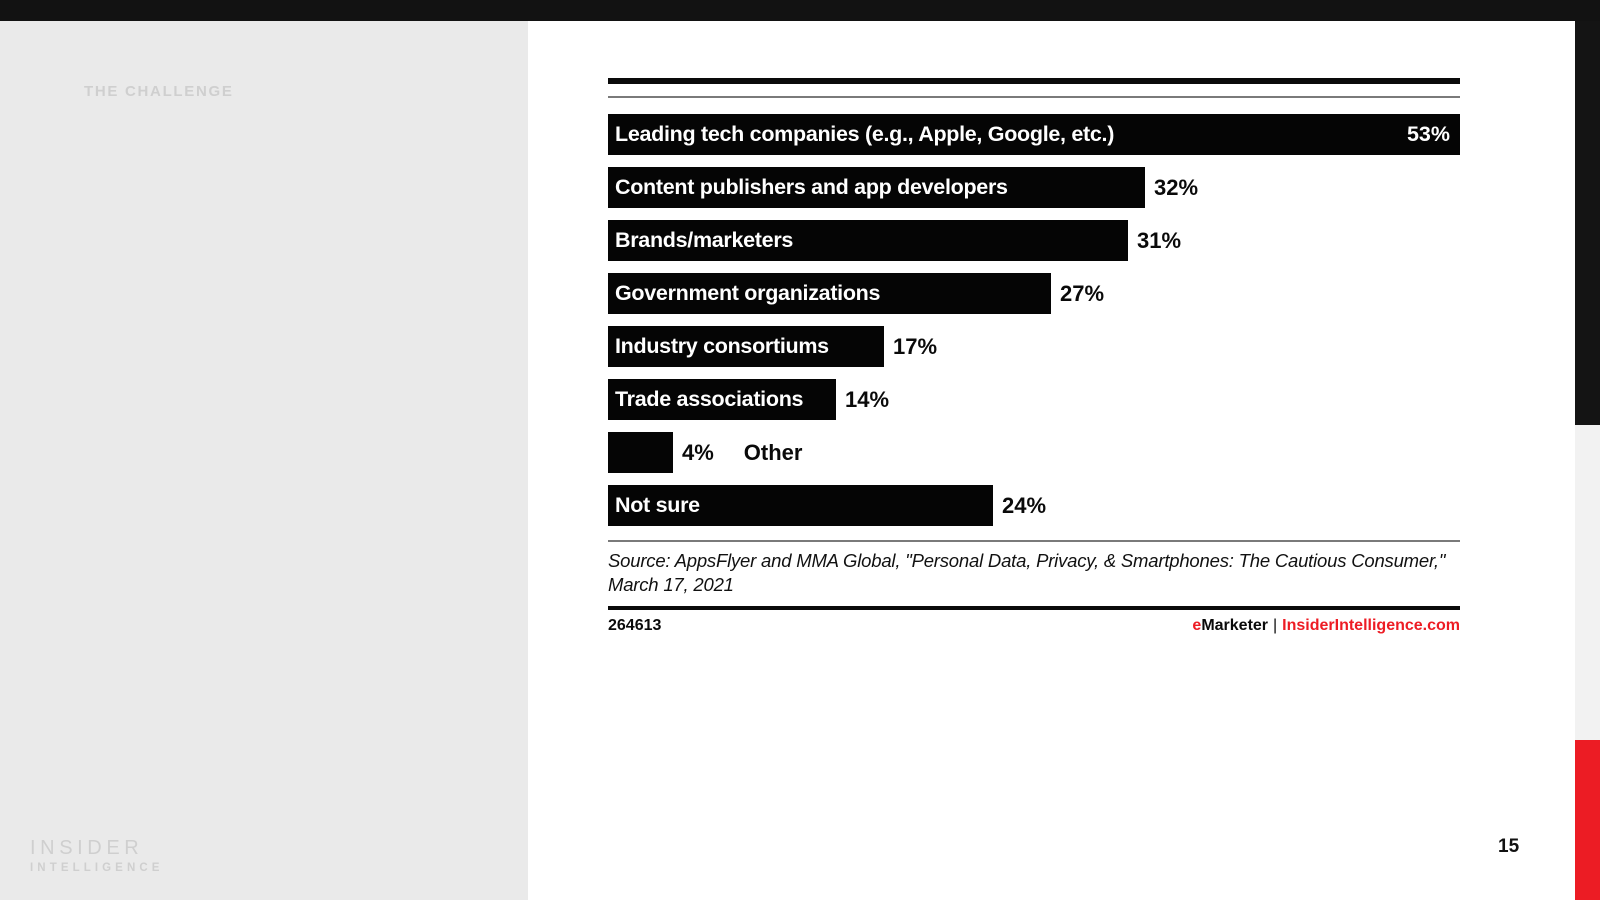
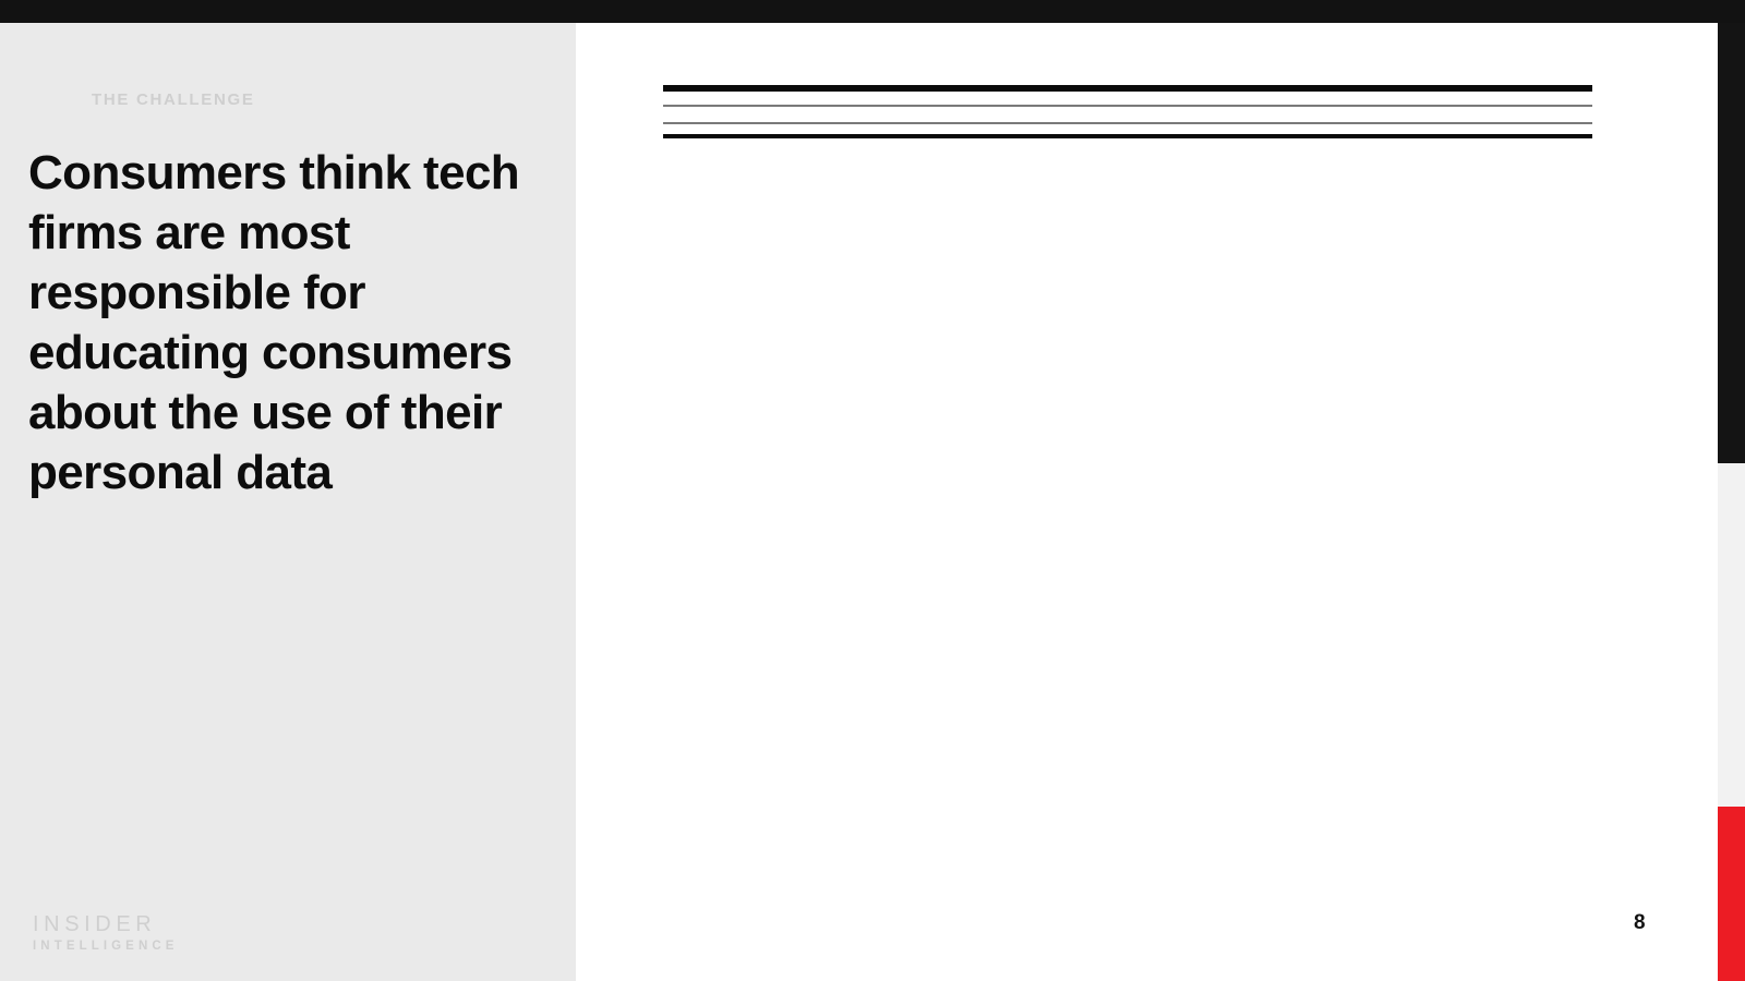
  THE CHALLENGE
+ Consumers think tech firms are most responsible for educating consumers about the use of their personal data
  INSIDER
  INTELLIGENCE
- Leading tech companies (e.g., Apple, Google, etc.)
- 53%
- Content publishers and app developers
- 32%
- Brands/marketers
- 31%
- Government organizations
- 27%
- Industry consortiums
- 17%
- Trade associations
- 14%
- 4%
- Other
- Not sure
- 24%
- Source: AppsFlyer and MMA Global, "Personal Data, Privacy, & Smartphones: The Cautious Consumer," March 17, 2021
- 264613
- eMarketer | InsiderIntelligence.com
- 15
+ 8
